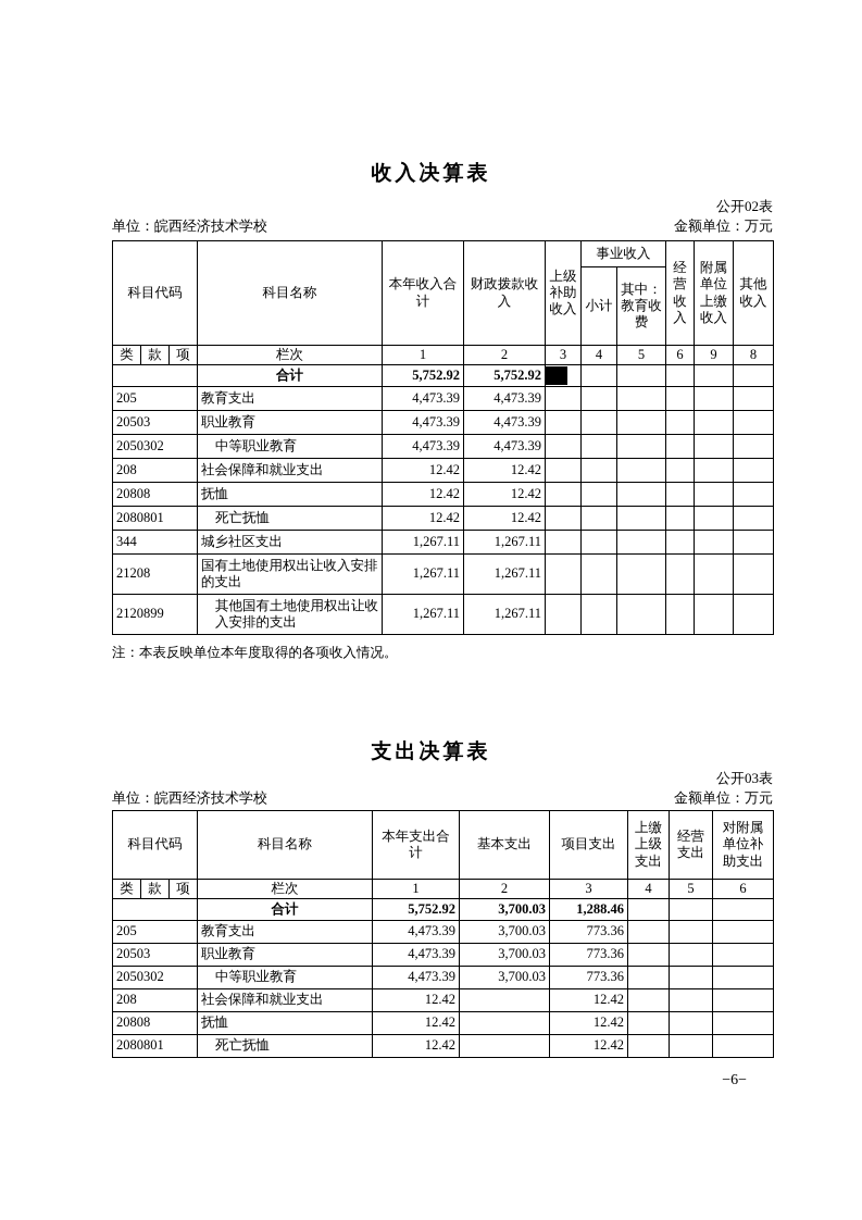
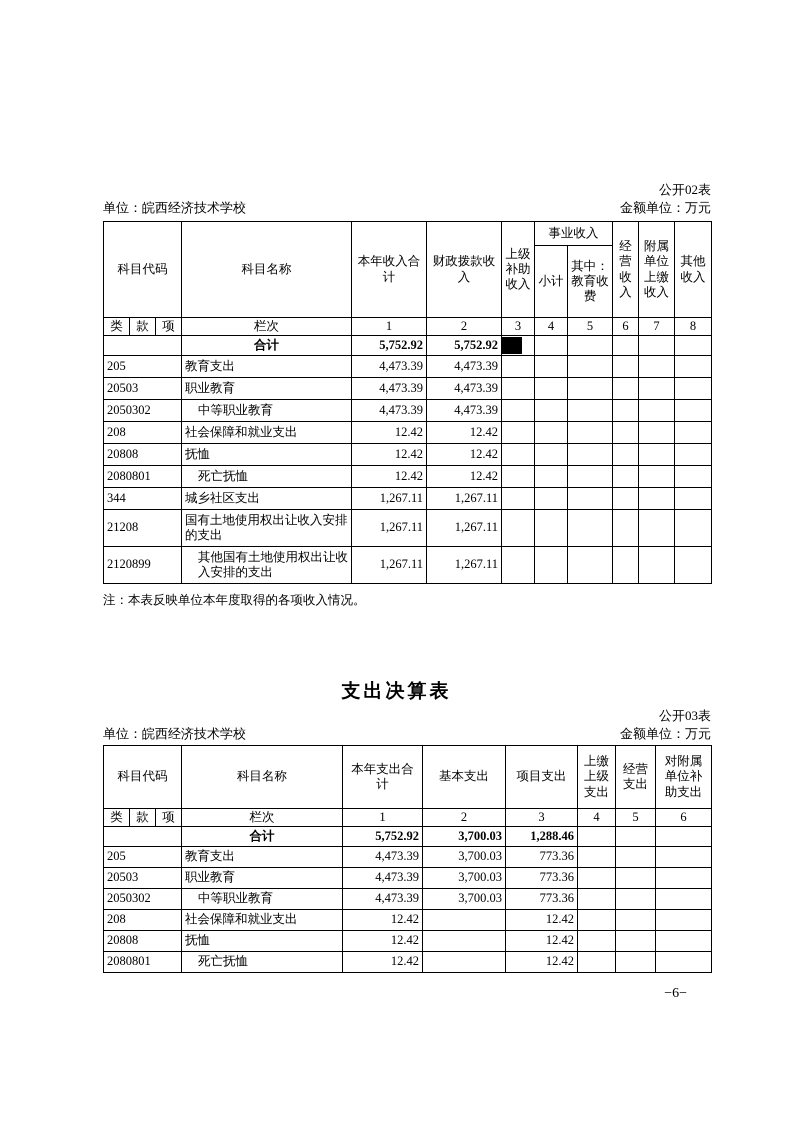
- 收入决算表
  公开02表
  单位：皖西经济技术学校
  金额单位：万元
  科目代码	科目名称	本年收入合计	财政拨款收入	上级补助收入	事业收入	经营收入	附属单位上缴收入	其他收入
  小计	其中：教育收费
- 类	款	项	栏次	1	2	3	4	5	6	9	8
+ 类	款	项	栏次	1	2	3	4	5	6	7	8
  	合计	5,752.92	5,752.92
  205	教育支出	4,473.39	4,473.39
  20503	职业教育	4,473.39	4,473.39
  2050302	中等职业教育	4,473.39	4,473.39
  208	社会保障和就业支出	12.42	12.42
  20808	抚恤	12.42	12.42
  2080801	死亡抚恤	12.42	12.42
  344	城乡社区支出	1,267.11	1,267.11
  21208	国有土地使用权出让收入安排的支出	1,267.11	1,267.11
  2120899	其他国有土地使用权出让收入安排的支出	1,267.11	1,267.11
  注：本表反映单位本年度取得的各项收入情况。
  支出决算表
  公开03表
  单位：皖西经济技术学校
  金额单位：万元
  科目代码	科目名称	本年支出合计	基本支出	项目支出	上缴上级支出	经营支出	对附属单位补助支出
  类	款	项	栏次	1	2	3	4	5	6
  	合计	5,752.92	3,700.03	1,288.46
  205	教育支出	4,473.39	3,700.03	773.36
  20503	职业教育	4,473.39	3,700.03	773.36
  2050302	中等职业教育	4,473.39	3,700.03	773.36
  208	社会保障和就业支出	12.42		12.42
  20808	抚恤	12.42		12.42
  2080801	死亡抚恤	12.42		12.42
  −6−
